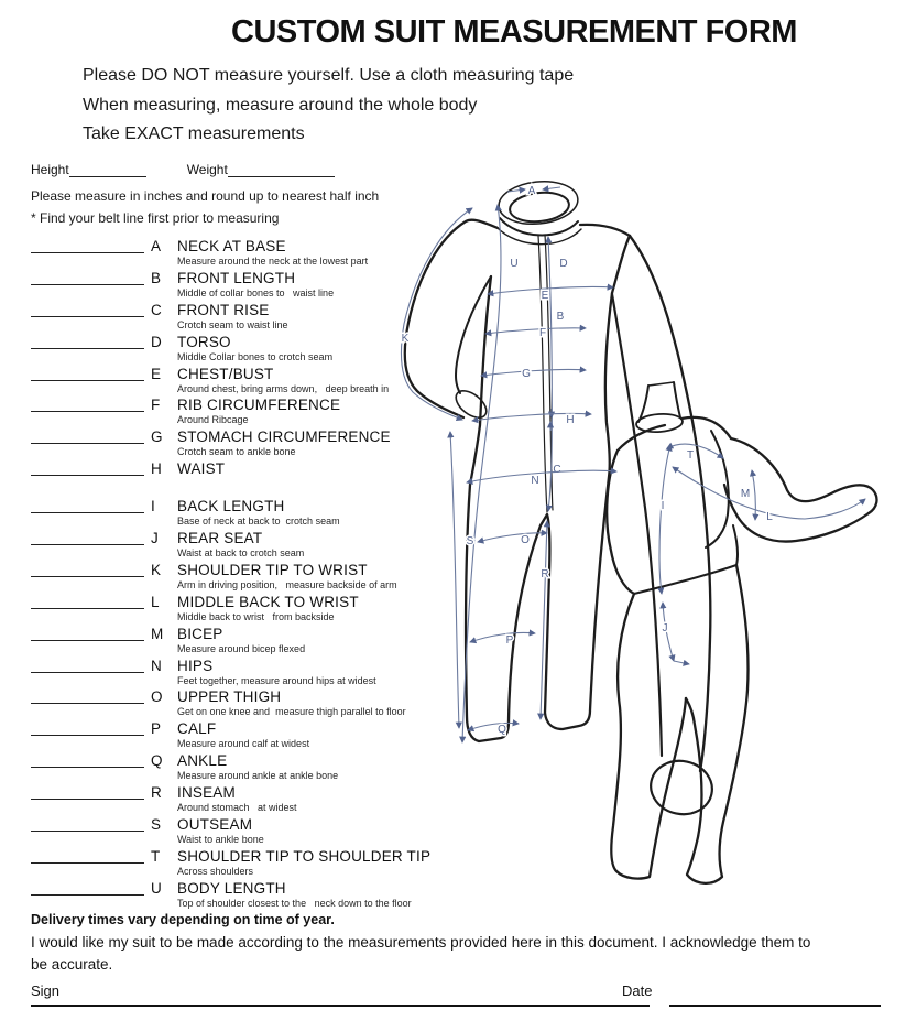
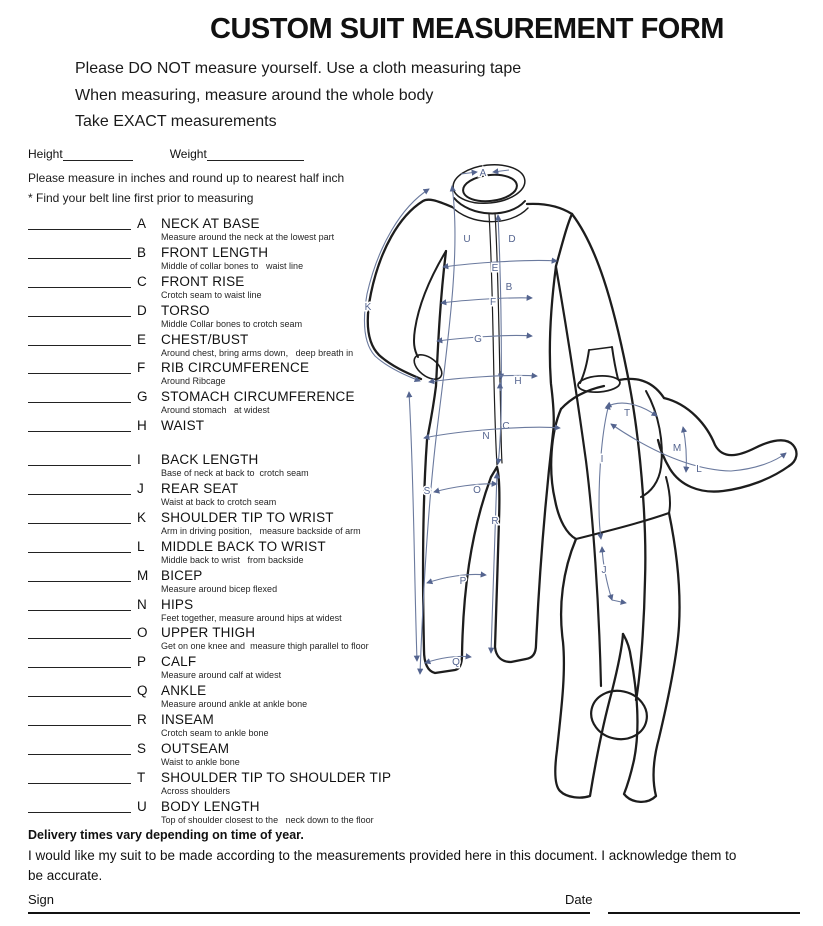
  CUSTOM SUIT MEASUREMENT FORM
  Please DO NOT measure yourself. Use a cloth measuring tape
  When measuring, measure around the whole body
  Take EXACT measurements
  Height
  Weight
  Please measure in inches and round up to nearest half inch
  * Find your belt line first prior to measuring
  A
  NECK AT BASE
  Measure around the neck at the lowest part
  B
  FRONT LENGTH
  Middle of collar bones to waist line
  C
  FRONT RISE
  Crotch seam to waist line
  D
  TORSO
  Middle Collar bones to crotch seam
  E
  CHEST/BUST
  Around chest, bring arms down, deep breath in
  F
  RIB CIRCUMFERENCE
  Around Ribcage
  G
  STOMACH CIRCUMFERENCE
- Crotch seam to ankle bone
+ Around stomach at widest
  H
  WAIST
  I
  BACK LENGTH
  Base of neck at back to crotch seam
  J
  REAR SEAT
  Waist at back to crotch seam
  K
  SHOULDER TIP TO WRIST
  Arm in driving position, measure backside of arm
  L
  MIDDLE BACK TO WRIST
  Middle back to wrist from backside
  M
  BICEP
  Measure around bicep flexed
  N
  HIPS
  Feet together, measure around hips at widest
  O
  UPPER THIGH
  Get on one knee and measure thigh parallel to floor
  P
  CALF
  Measure around calf at widest
  Q
  ANKLE
  Measure around ankle at ankle bone
  R
  INSEAM
- Around stomach at widest
+ Crotch seam to ankle bone
  S
  OUTSEAM
  Waist to ankle bone
  T
  SHOULDER TIP TO SHOULDER TIP
  Across shoulders
  U
  BODY LENGTH
  Top of shoulder closest to the neck down to the floor
  A
  U
  D
  B
  C
  E
  F
  G
  H
  K
  N
  S
  O
  R
  P
  Q
  T
  I
  J
  M
  L
  Delivery times vary depending on time of year.
  I would like my suit to be made according to the measurements provided here in this document. I acknowledge them to be accurate.
  Sign
  Date
